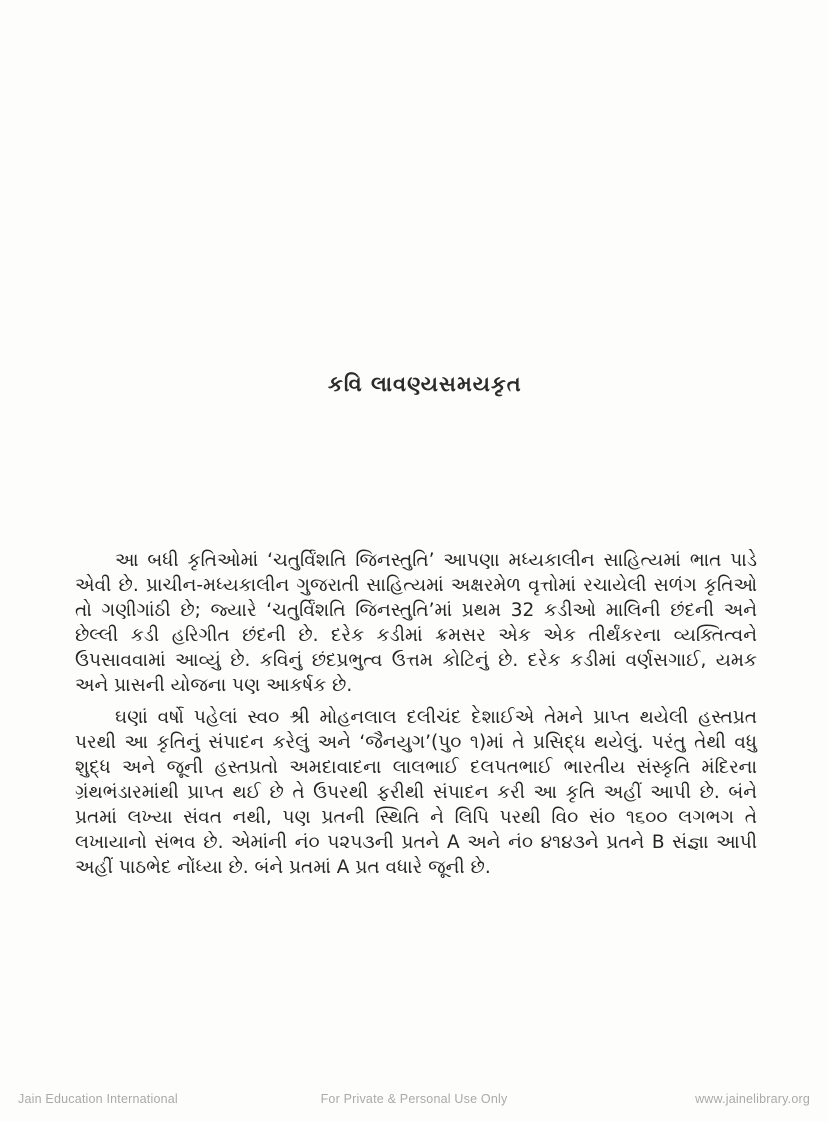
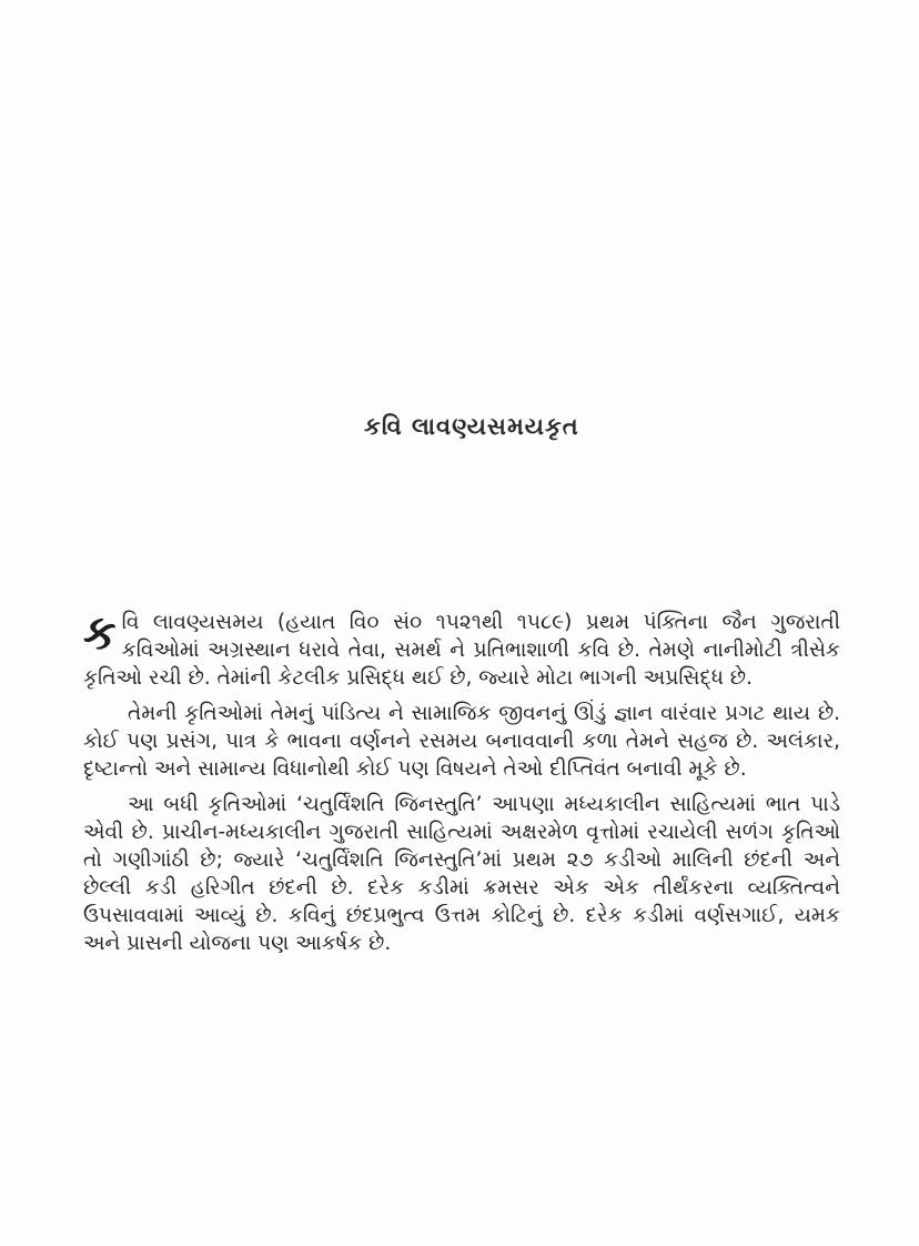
  કવિ લાવણ્યસમયકૃત
+ ક
+ વિ લાવણ્યસમય (હયાત વિ૦ સં૦ ૧૫૨૧થી ૧૫૮૯) પ્રથમ પંક્તિના જૈન ગુજરાતી કવિઓમાં અગ્રસ્થાન ધરાવે તેવા, સમર્થ ને પ્રતિભાશાળી કવિ છે. તેમણે નાનીમોટી ત્રીસેક કૃતિઓ રચી છે. તેમાંની કેટલીક પ્રસિદ્ધ થઈ છે, જ્યારે મોટા ભાગની અપ્રસિદ્ધ છે.
+ તેમની કૃતિઓમાં તેમનું પાંડિત્ય ને સામાજિક જીવનનું ઊંડું જ્ઞાન વારંવાર પ્રગટ થાય છે. કોઈ પણ પ્રસંગ, પાત્ર કે ભાવના વર્ણનને રસમય બનાવવાની કળા તેમને સહજ છે. અલંકાર, દૃષ્ટાન્તો અને સામાન્ય વિધાનોથી કોઈ પણ વિષયને તેઓ દીપ્તિવંત બનાવી મૂકે છે.
- આ બધી કૃતિઓમાં ‘ચતુર્વિંશતિ જિનસ્તુતિ’ આપણા મધ્યકાલીન સાહિત્યમાં ભાત પાડે એવી છે. પ્રાચીન-મધ્યકાલીન ગુજરાતી સાહિત્યમાં અક્ષરમેળ વૃત્તોમાં રચાયેલી સળંગ કૃતિઓ તો ગણીગાંઠી છે; જ્યારે ‘ચતુર્વિંશતિ જિનસ્તુતિ’માં પ્રથમ 32 કડીઓ માલિની છંદની અને છેલ્લી કડી હરિગીત છંદની છે. દરેક કડીમાં ક્રમસર એક એક તીર્થંકરના વ્યક્તિત્વને ઉપસાવવામાં આવ્યું છે. કવિનું છંદપ્રભુત્વ ઉત્તમ કોટિનું છે. દરેક કડીમાં વર્ણસગાઈ, યમક અને પ્રાસની યોજના પણ આકર્ષક છે.
+ આ બધી કૃતિઓમાં ‘ચતુર્વિંશતિ જિનસ્તુતિ’ આપણા મધ્યકાલીન સાહિત્યમાં ભાત પાડે એવી છે. પ્રાચીન-મધ્યકાલીન ગુજરાતી સાહિત્યમાં અક્ષરમેળ વૃત્તોમાં રચાયેલી સળંગ કૃતિઓ તો ગણીગાંઠી છે; જ્યારે ‘ચતુર્વિંશતિ જિનસ્તુતિ’માં પ્રથમ ૨૭ કડીઓ માલિની છંદની અને છેલ્લી કડી હરિગીત છંદની છે. દરેક કડીમાં ક્રમસર એક એક તીર્થંકરના વ્યક્તિત્વને ઉપસાવવામાં આવ્યું છે. કવિનું છંદપ્રભુત્વ ઉત્તમ કોટિનું છે. દરેક કડીમાં વર્ણસગાઈ, યમક અને પ્રાસની યોજના પણ આકર્ષક છે.
- ઘણાં વર્ષો પહેલાં સ્વ૦ શ્રી મોહનલાલ દલીચંદ દેશાઈએ તેમને પ્રાપ્ત થયેલી હસ્તપ્રત પરથી આ કૃતિનું સંપાદન કરેલું અને ‘જૈનયુગ’(પુ૦ ૧)માં તે પ્રસિદ્ધ થયેલું. પરંતુ તેથી વધુ શુદ્ધ અને જૂની હસ્તપ્રતો અમદાવાદના લાલભાઈ દલપતભાઈ ભારતીય સંસ્કૃતિ મંદિરના ગ્રંથભંડારમાંથી પ્રાપ્ત થઈ છે તે ઉપરથી ફરીથી સંપાદન કરી આ કૃતિ અહીં આપી છે. બંને પ્રતમાં લખ્યા સંવત નથી, પણ પ્રતની સ્થિતિ ને લિપિ પરથી વિ૦ સં૦ ૧૬૦૦ લગભગ તે લખાયાનો સંભવ છે. એમાંની નં૦ ૫૨૫૩ની પ્રતને A અને નં૦ ૪૧૪૩ને પ્રતને B સંજ્ઞા આપી અહીં પાઠભેદ નોંધ્યા છે. બંને પ્રતમાં A પ્રત વધારે જૂની છે.
- For Private & Personal Use Only
- Jain Education International
- www.jainelibrary.org
